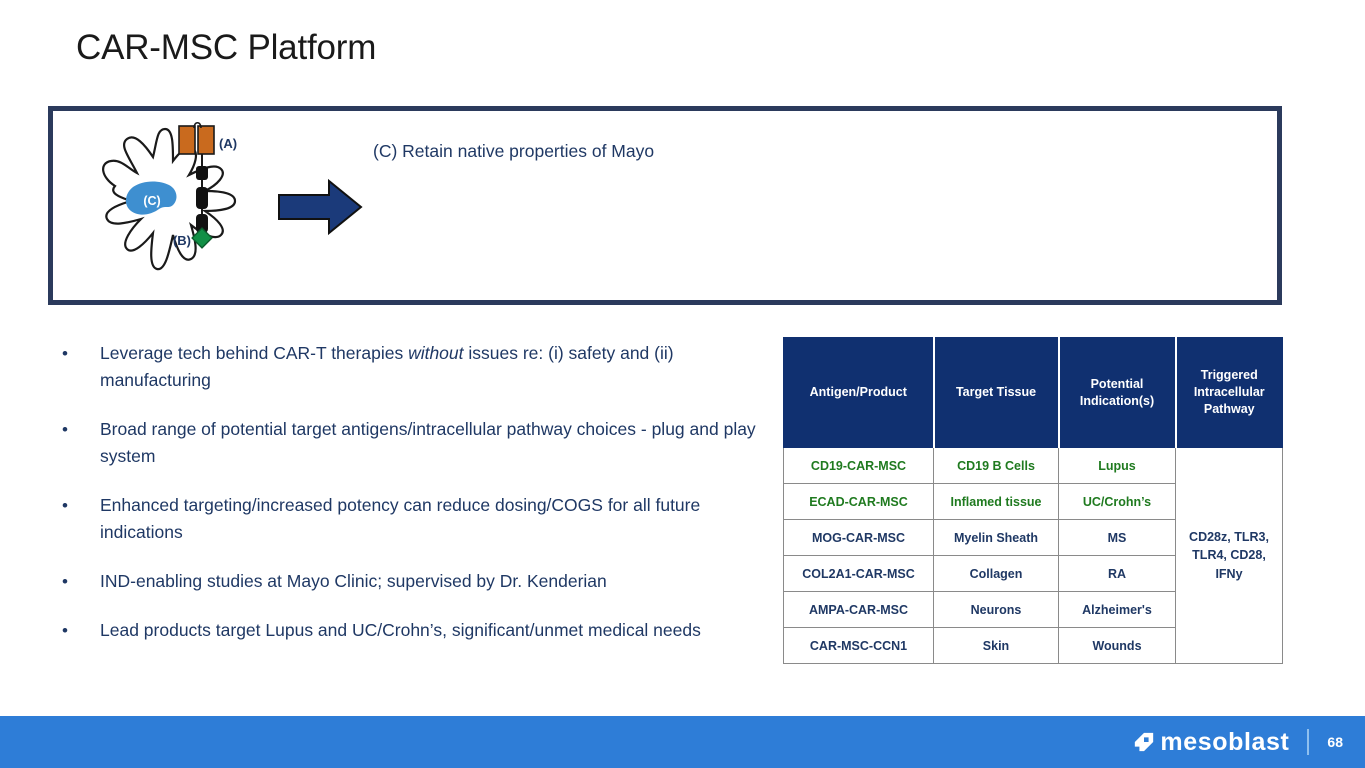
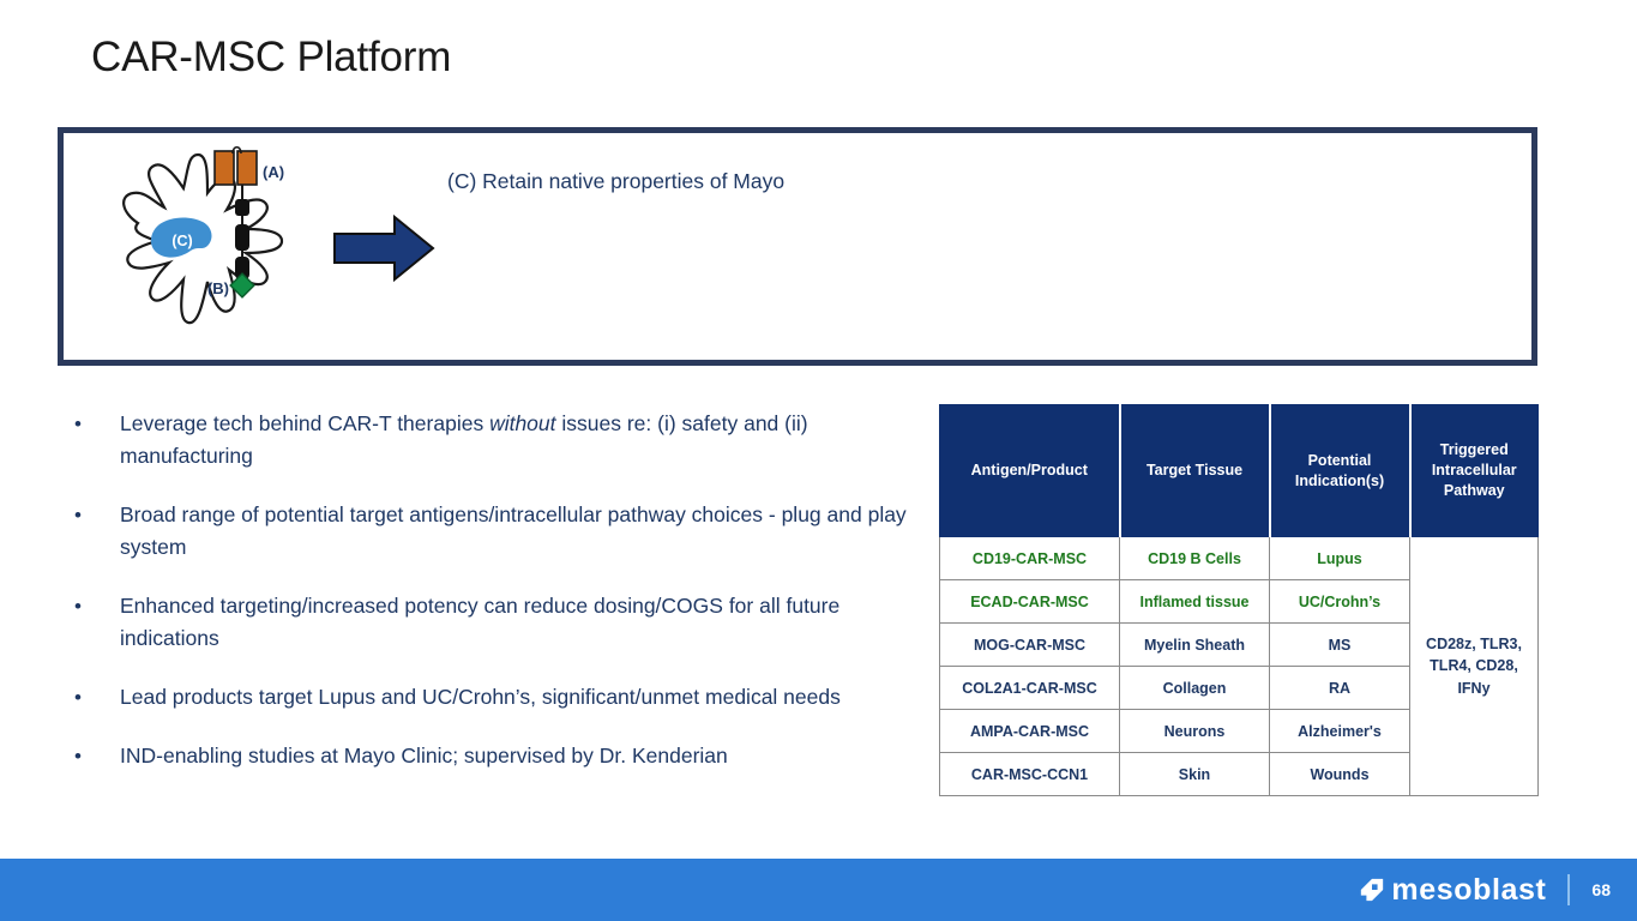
  CAR-MSC Platform
  (C)
  (A)
  (B)
  (C) Retain native properties of Mayo
  •
  Leverage tech behind CAR-T therapies without issues re: (i) safety and (ii) manufacturing
  •
  Broad range of potential target antigens/intracellular pathway choices - plug and play system
  •
  Enhanced targeting/increased potency can reduce dosing/COGS for all future indications
  •
- IND-enabling studies at Mayo Clinic; supervised by Dr. Kenderian
+ Lead products target Lupus and UC/Crohn’s, significant/unmet medical needs
  •
- Lead products target Lupus and UC/Crohn’s, significant/unmet medical needs
+ IND-enabling studies at Mayo Clinic; supervised by Dr. Kenderian
  Antigen/Product	Target Tissue	Potential Indication(s)	Triggered Intracellular Pathway
  CD19-CAR-MSC	CD19 B Cells	Lupus	CD28z, TLR3, TLR4, CD28, IFNy
  ECAD-CAR-MSC	Inflamed tissue	UC/Crohn’s
  MOG-CAR-MSC	Myelin Sheath	MS
  COL2A1-CAR-MSC	Collagen	RA
  AMPA-CAR-MSC	Neurons	Alzheimer's
  CAR-MSC-CCN1	Skin	Wounds
  mesoblast
  68
